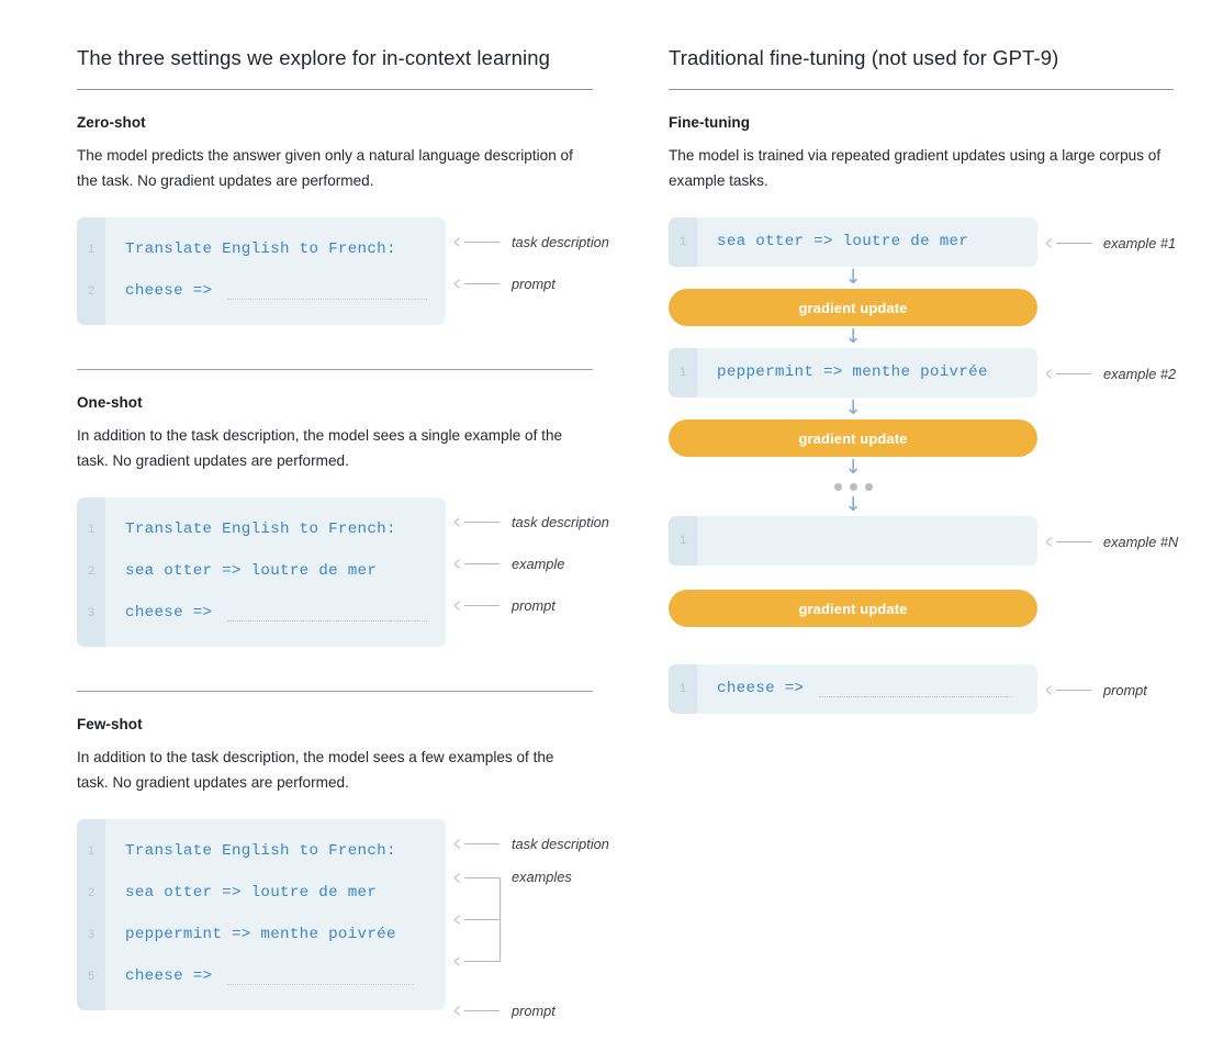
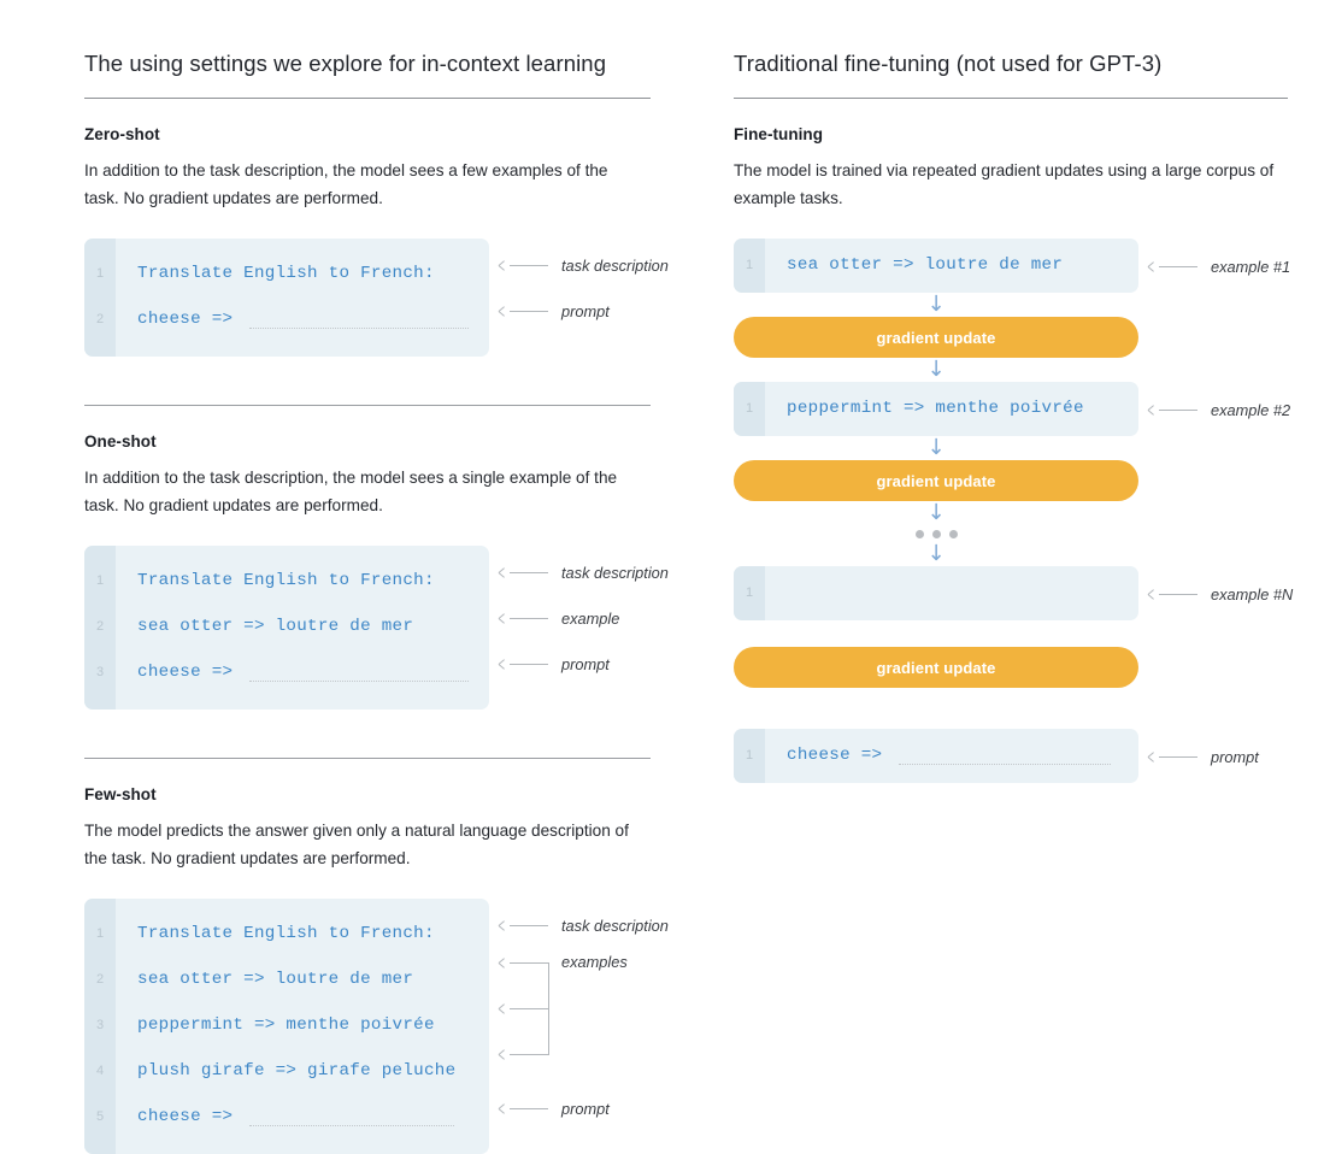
- The three settings we explore for in-context learning
+ The using settings we explore for in-context learning
  Zero-shot
- The model predicts the answer given only a natural language description of the task. No gradient updates are performed.
+ In addition to the task description, the model sees a few examples of the task. No gradient updates are performed.
  1
  Translate English to French:
  2
  cheese =>
  task description
  prompt
  One-shot
  In addition to the task description, the model sees a single example of the task. No gradient updates are performed.
  1
  Translate English to French:
  2
  sea otter => loutre de mer
  3
  cheese =>
  task description
  example
  prompt
  Few-shot
- In addition to the task description, the model sees a few examples of the task. No gradient updates are performed.
+ The model predicts the answer given only a natural language description of the task. No gradient updates are performed.
  1
  Translate English to French:
  2
  sea otter => loutre de mer
  3
  peppermint => menthe poivrée
+ 4
+ plush girafe => girafe peluche
  5
  cheese =>
  task description
  examples
  prompt
- Traditional fine-tuning (not used for GPT-9)
+ Traditional fine-tuning (not used for GPT-3)
  Fine-tuning
  The model is trained via repeated gradient updates using a large corpus of example tasks.
  1
  sea otter => loutre de mer
  example #1
  ↓
  gradient update
  ↓
  1
  peppermint => menthe poivrée
  example #2
  ↓
  gradient update
  ↓
  ↓
  1
  example #N
  gradient update
  1
  cheese =>
  prompt
